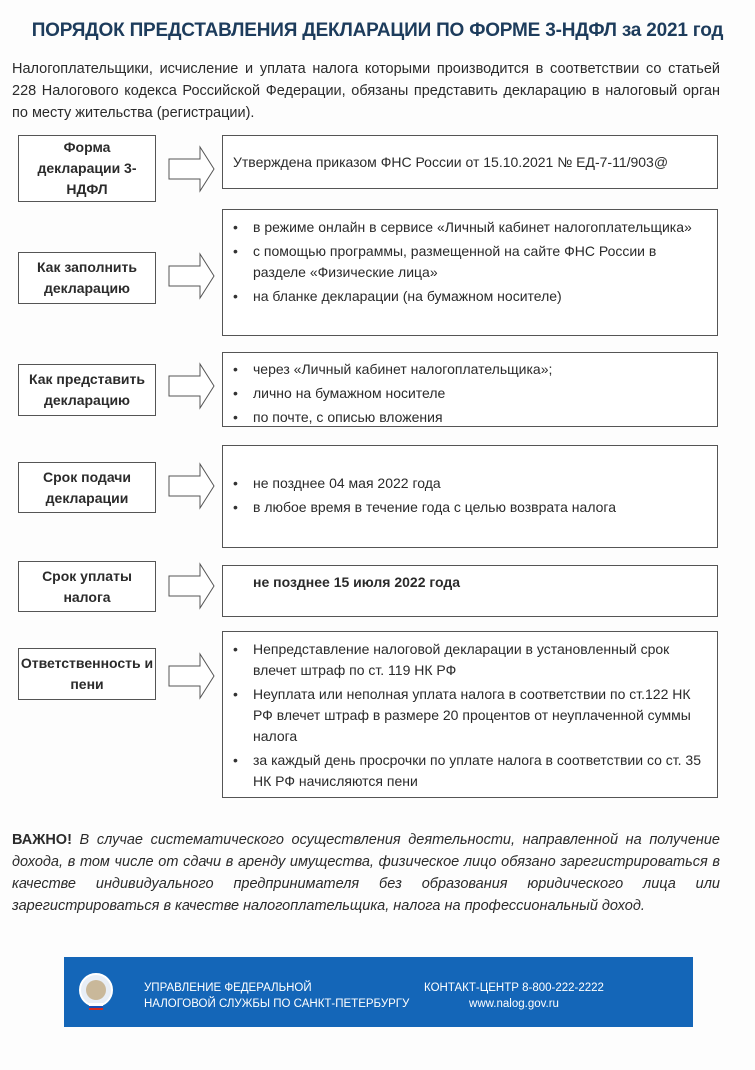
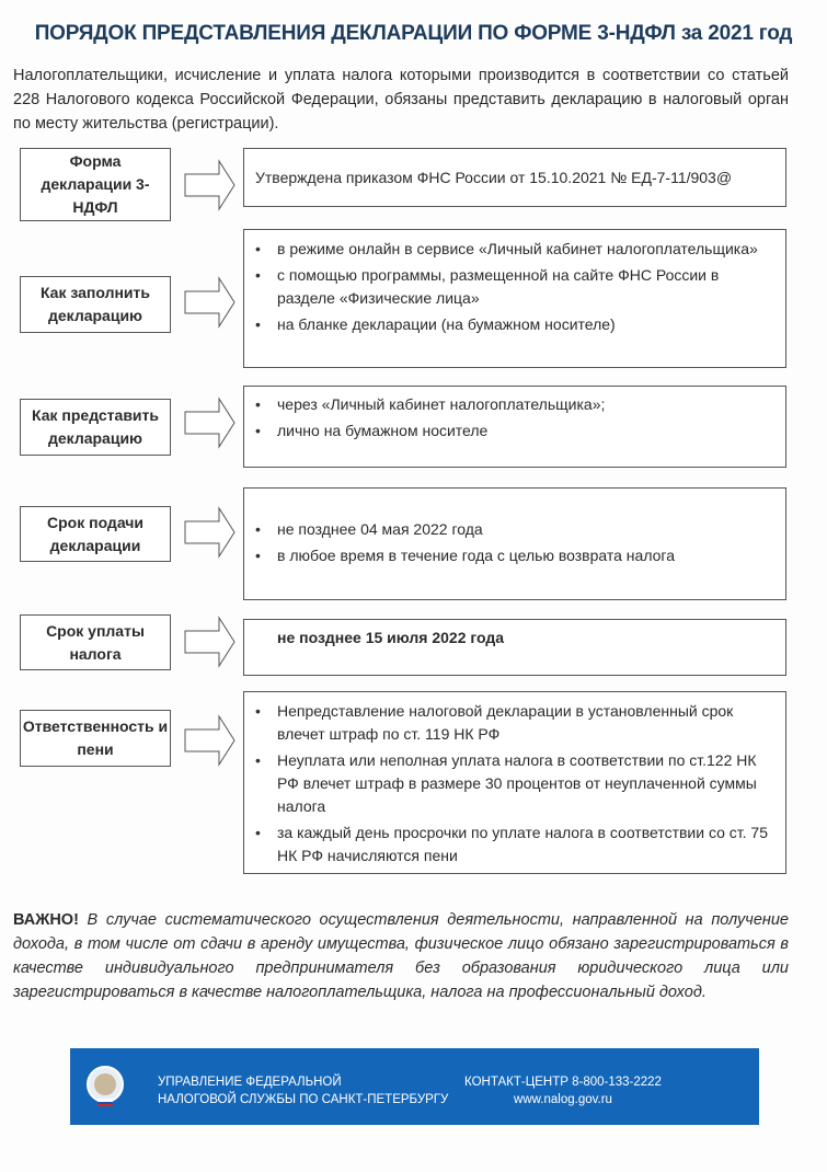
  ПОРЯДОК ПРЕДСТАВЛЕНИЯ ДЕКЛАРАЦИИ ПО ФОРМЕ 3-НДФЛ за 2021 год
  Налогоплательщики, исчисление и уплата налога которыми производится в соответствии со статьей 228 Налогового кодекса Российской Федерации, обязаны представить декларацию в налоговый орган по месту жительства (регистрации).
  Форма декларации 3-НДФЛ
  Утверждена приказом ФНС России от 15.10.2021 № ЕД-7-11/903@
  Как заполнить декларацию
  в режиме онлайн в сервисе «Личный кабинет налогоплательщика»
  с помощью программы, размещенной на сайте ФНС России в разделе «Физические лица»
  на бланке декларации (на бумажном носителе)
  Как представить декларацию
  через «Личный кабинет налогоплательщика»;
  лично на бумажном носителе
- по почте, с описью вложения
  Срок подачи декларации
  не позднее 04 мая 2022 года
  в любое время в течение года с целью возврата налога
  Срок уплаты налога
  не позднее 15 июля 2022 года
  Ответственность и пени
  Непредставление налоговой декларации в установленный срок влечет штраф по ст. 119 НК РФ
- Неуплата или неполная уплата налога в соответствии по ст.122 НК РФ влечет штраф в размере 20 процентов от неуплаченной суммы налога
+ Неуплата или неполная уплата налога в соответствии по ст.122 НК РФ влечет штраф в размере 30 процентов от неуплаченной суммы налога
- за каждый день просрочки по уплате налога в соответствии со ст. 35 НК РФ начисляются пени
+ за каждый день просрочки по уплате налога в соответствии со ст. 75 НК РФ начисляются пени
  ВАЖНО! В случае систематического осуществления деятельности, направленной на получение дохода, в том числе от сдачи в аренду имущества, физическое лицо обязано зарегистрироваться в качестве индивидуального предпринимателя без образования юридического лица или зарегистрироваться в качестве налогоплательщика, налога на профессиональный доход.
  УПРАВЛЕНИЕ ФЕДЕРАЛЬНОЙ
  НАЛОГОВОЙ СЛУЖБЫ ПО САНКТ-ПЕТЕРБУРГУ
- КОНТАКТ-ЦЕНТР 8-800-222-2222
+ КОНТАКТ-ЦЕНТР 8-800-133-2222
  www.nalog.gov.ru
